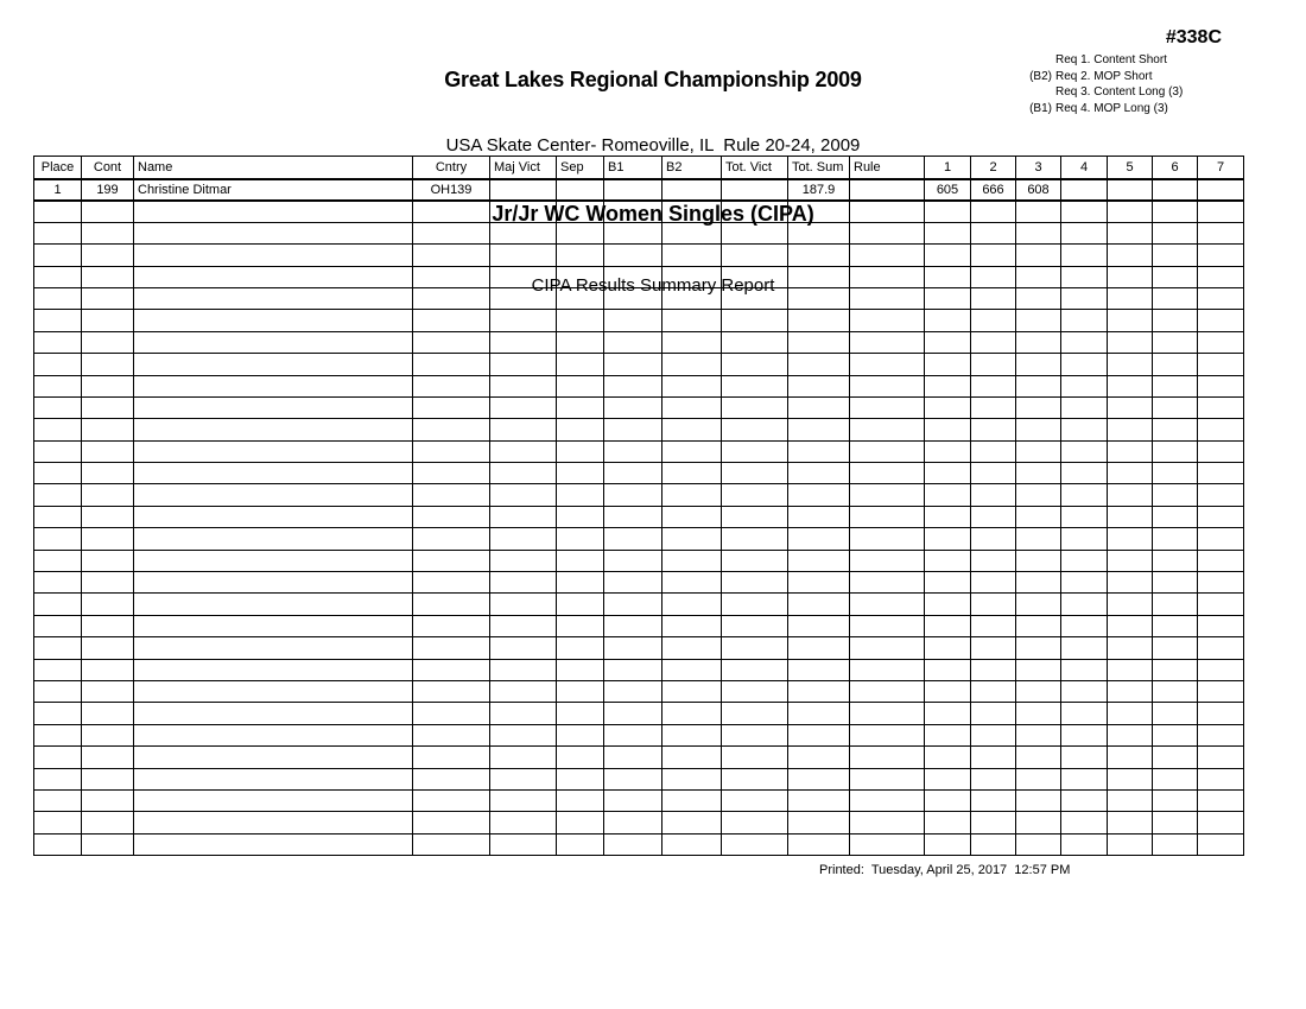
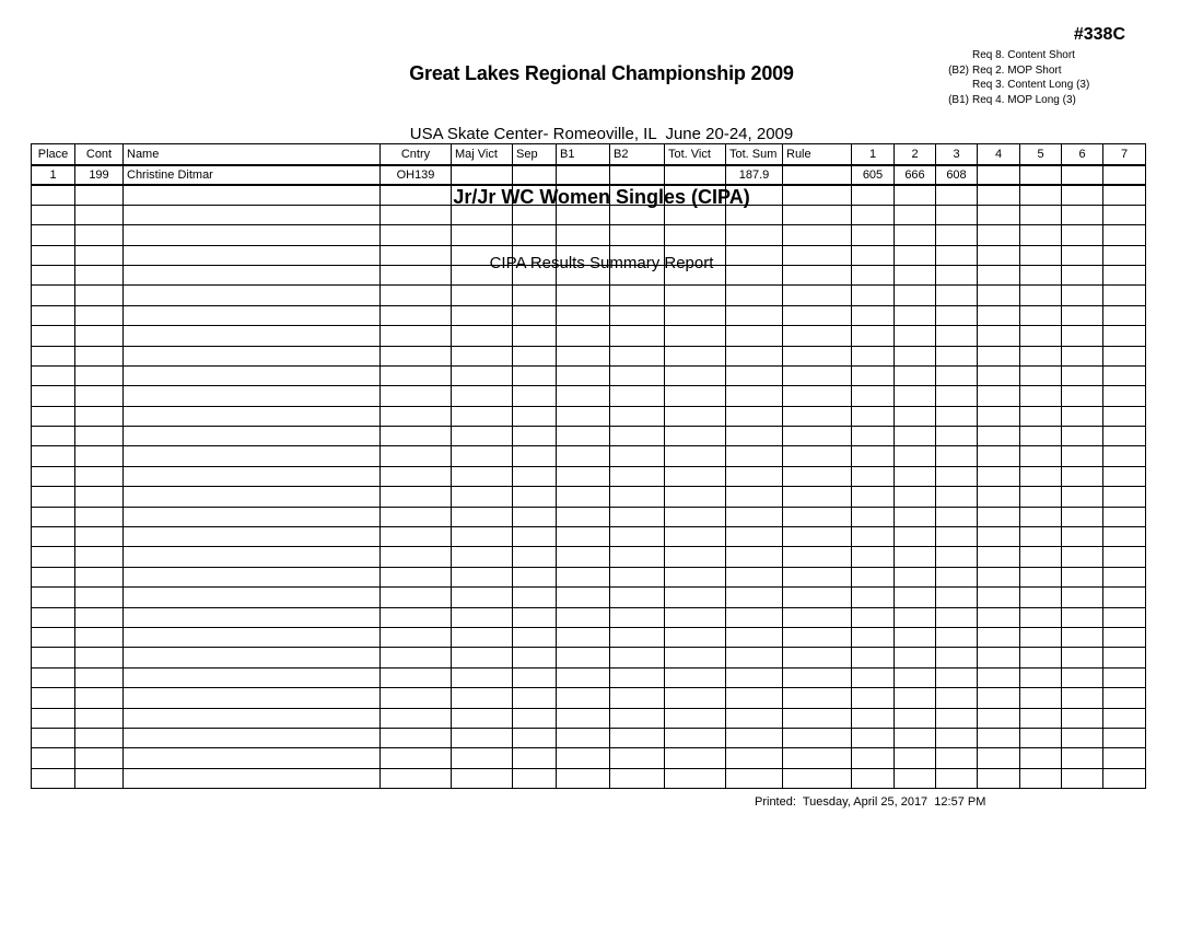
  Great Lakes Regional Championship 2009
- USA Skate Center- Romeoville, IL Rule 20-24, 2009
+ USA Skate Center- Romeoville, IL June 20-24, 2009
  Jr/Jr WC Women Singles (CIPA)
  CIPA Results Summary Report
  #338C
- Req 1. Content Short
+ Req 8. Content Short
  (B2)
  Req 2. MOP Short
  Req 3. Content Long (3)
  (B1)
  Req 4. MOP Long (3)
  Place	Cont	Name	Cntry	Maj Vict	Sep	B1	B2	Tot. Vict	Tot. Sum	Rule	1	2	3	4	5	6	7
  1	199	Christine Ditmar	OH139						187.9		605	666	608
  Printed: Tuesday, April 25, 2017 12:57 PM
